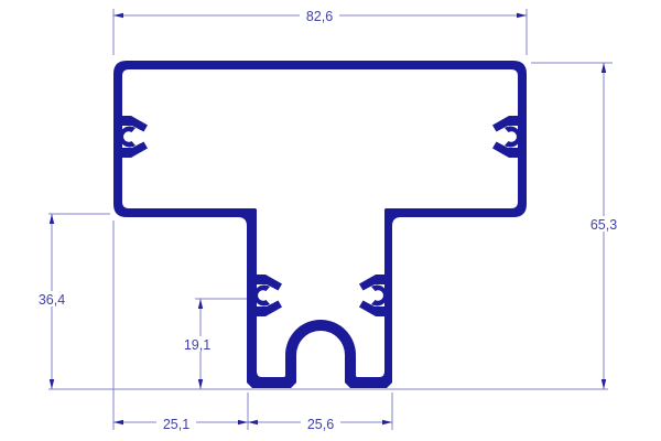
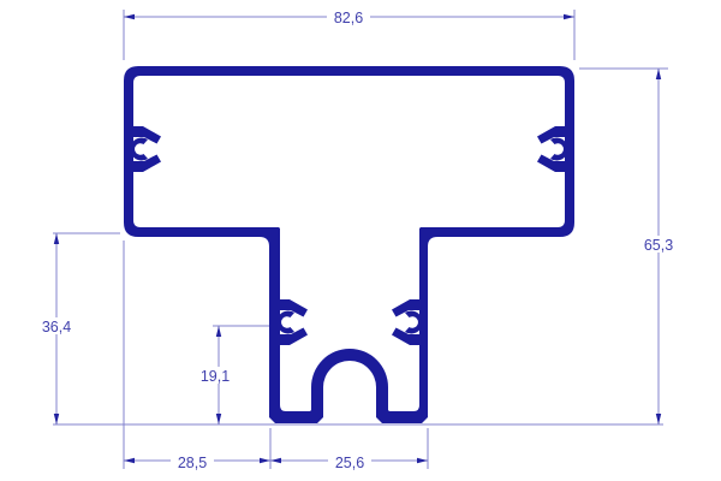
  82,6
  65,3
  36,4
  19,1
- 25,1
+ 28,5
  25,6
